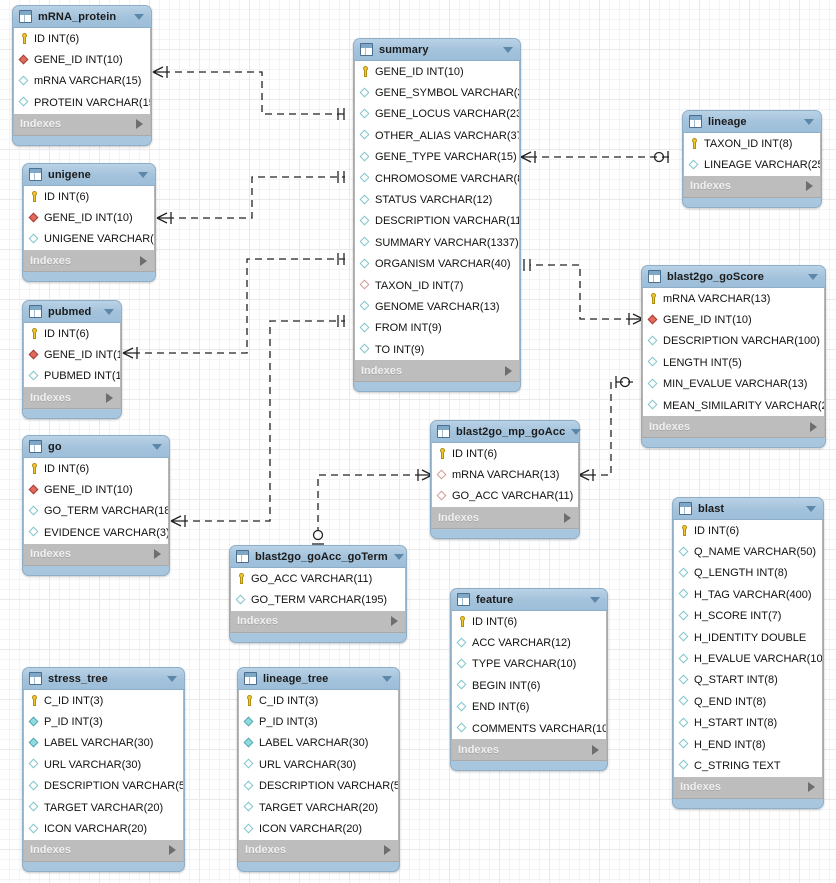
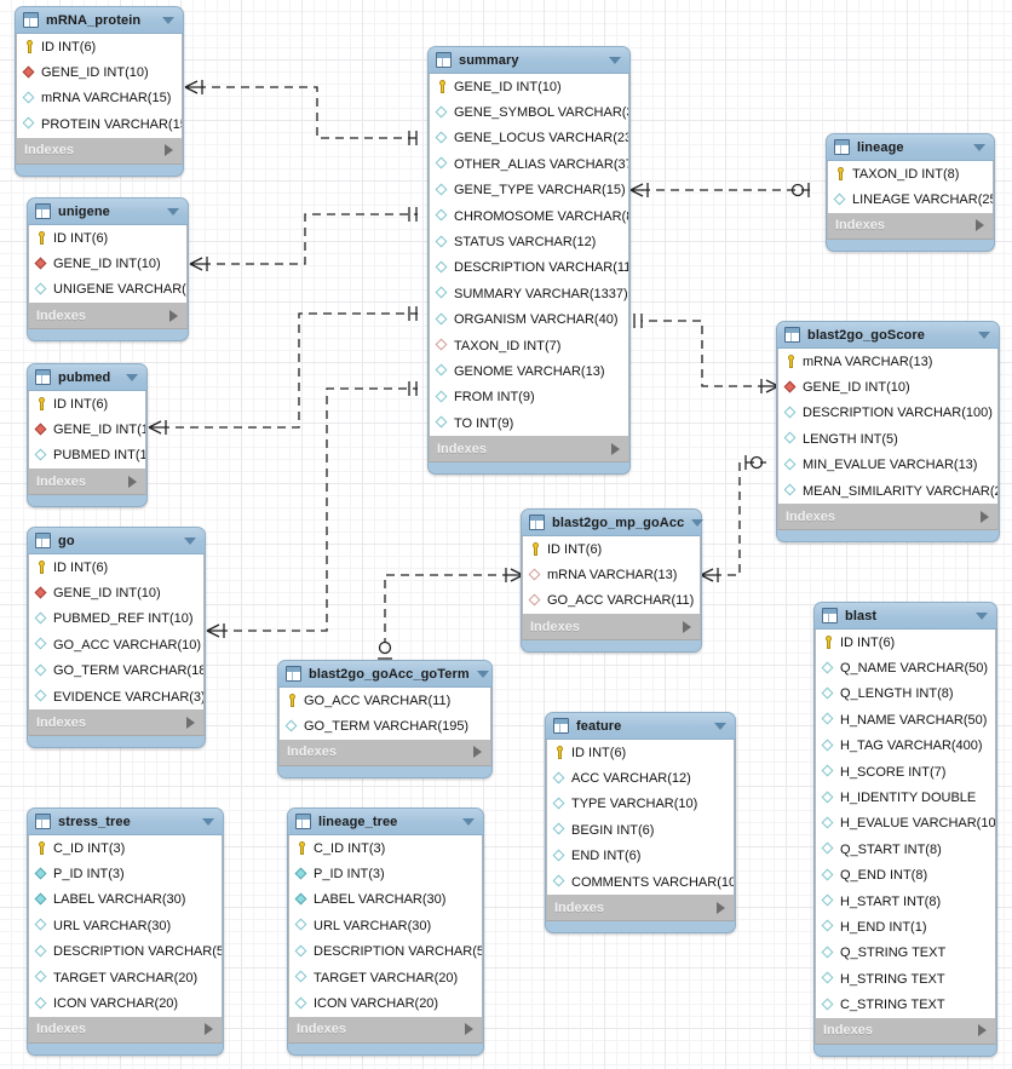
  mRNA_protein
  ID INT(6)
  GENE_ID INT(10)
  mRNA VARCHAR(15)
  PROTEIN VARCHAR(1
  Indexes
  unigene
  ID INT(6)
  GENE_ID INT(10)
  UNIGENE VARCHAR(
  Indexes
  pubmed
  ID INT(6)
  GENE_ID INT(1
  PUBMED INT(1
  Indexes
  go
  ID INT(6)
  GENE_ID INT(10)
+ PUBMED_REF INT(10)
+ GO_ACC VARCHAR(10)
  GO_TERM VARCHAR(18
  EVIDENCE VARCHAR(3)
  Indexes
  summary
  GENE_ID INT(10)
  GENE_SYMBOL VARCHAR(
  GENE_LOCUS VARCHAR(2
  OTHER_ALIAS VARCHAR(3
  GENE_TYPE VARCHAR(15)
  CHROMOSOME VARCHAR(
  STATUS VARCHAR(12)
  DESCRIPTION VARCHAR(11
  SUMMARY VARCHAR(1337)
  ORGANISM VARCHAR(40)
  TAXON_ID INT(7)
  GENOME VARCHAR(13)
  FROM INT(9)
  TO INT(9)
  Indexes
  lineage
  TAXON_ID INT(8)
  LINEAGE VARCHAR(2
  Indexes
  blast2go_goScore
  mRNA VARCHAR(13)
  GENE_ID INT(10)
  DESCRIPTION VARCHAR(100)
  LENGTH INT(5)
  MIN_EVALUE VARCHAR(13)
  MEAN_SIMILARITY VARCHAR(
  Indexes
  blast2go_mp_goAcc
  ID INT(6)
  mRNA VARCHAR(13)
  GO_ACC VARCHAR(11)
  Indexes
  blast2go_goAcc_goTerm
  GO_ACC VARCHAR(11)
  GO_TERM VARCHAR(195)
  Indexes
  feature
  ID INT(6)
  ACC VARCHAR(12)
  TYPE VARCHAR(10)
  BEGIN INT(6)
  END INT(6)
  COMMENTS VARCHAR(10
  Indexes
  blast
  ID INT(6)
  Q_NAME VARCHAR(50)
  Q_LENGTH INT(8)
+ H_NAME VARCHAR(50)
  H_TAG VARCHAR(400)
  H_SCORE INT(7)
  H_IDENTITY DOUBLE
  H_EVALUE VARCHAR(10
  Q_START INT(8)
  Q_END INT(8)
  H_START INT(8)
- H_END INT(8)
+ H_END INT(1)
+ Q_STRING TEXT
+ H_STRING TEXT
  C_STRING TEXT
  Indexes
  stress_tree
  C_ID INT(3)
  P_ID INT(3)
  LABEL VARCHAR(30)
  URL VARCHAR(30)
  DESCRIPTION VARCHAR(5
  TARGET VARCHAR(20)
  ICON VARCHAR(20)
  Indexes
  lineage_tree
  C_ID INT(3)
  P_ID INT(3)
  LABEL VARCHAR(30)
  URL VARCHAR(30)
  DESCRIPTION VARCHAR(5
  TARGET VARCHAR(20)
  ICON VARCHAR(20)
  Indexes
